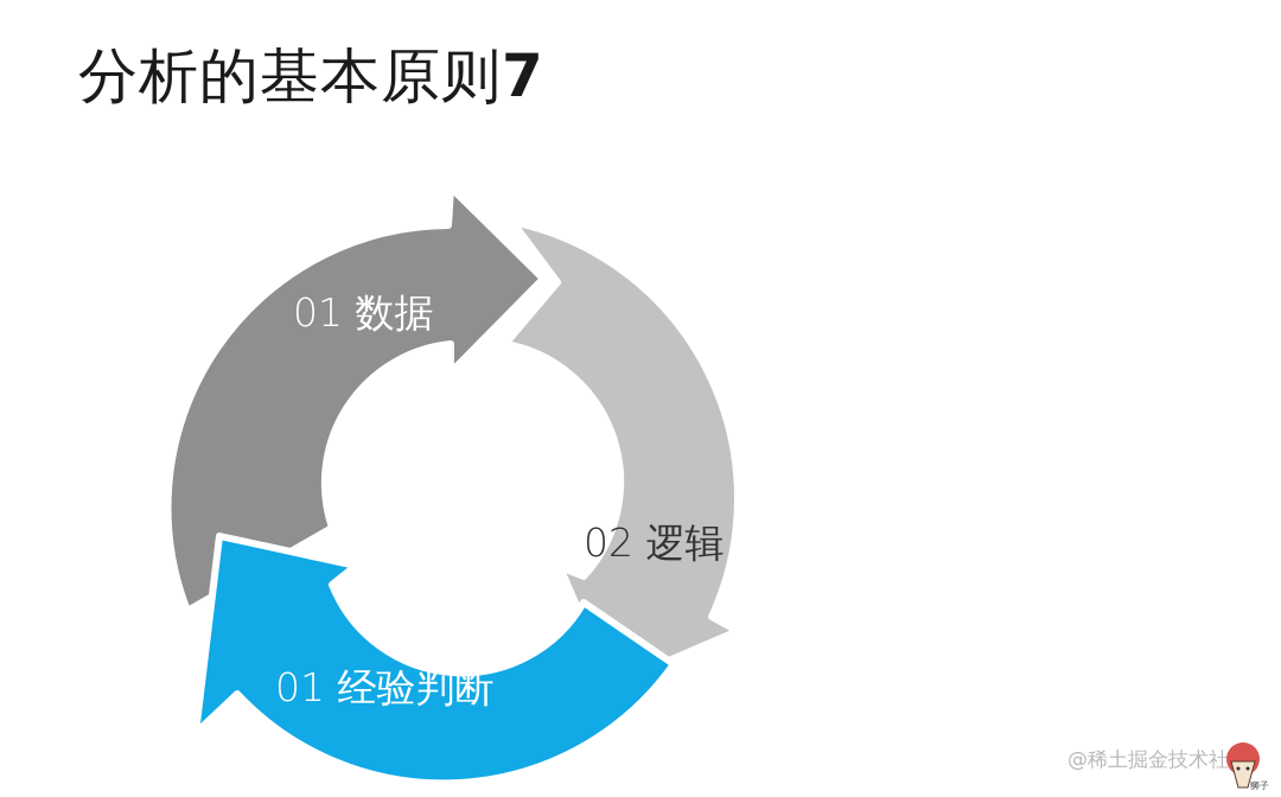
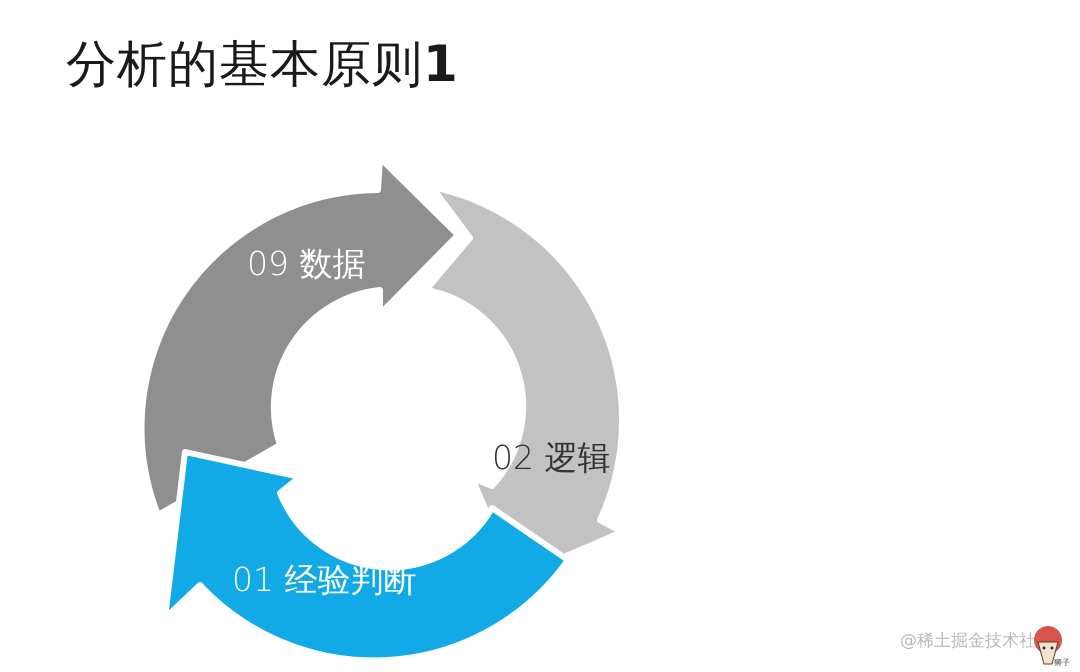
- 分析的基本原则7
+ 分析的基本原则1
- 01 数据
+ 09 数据
  02 逻辑
  01 经验判断
  @稀土掘金技术社
  狮子
